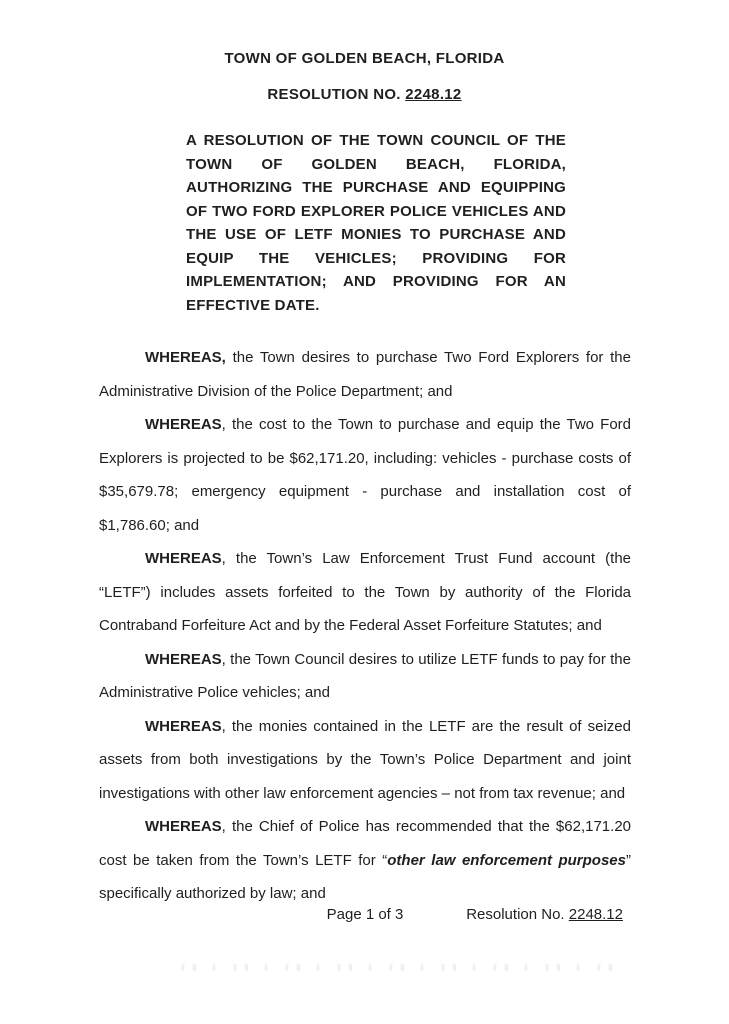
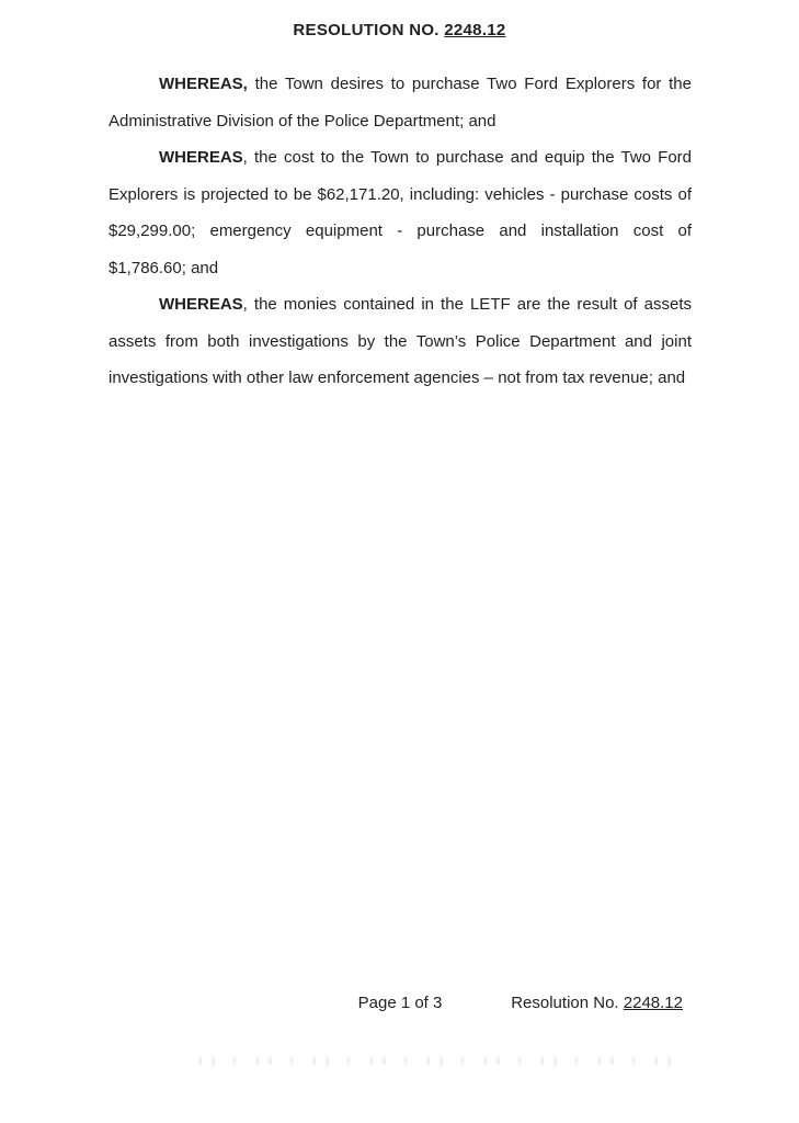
- TOWN OF GOLDEN BEACH, FLORIDA
  RESOLUTION NO. 2248.12
- A RESOLUTION OF THE TOWN COUNCIL OF THE TOWN OF GOLDEN BEACH, FLORIDA, AUTHORIZING THE PURCHASE AND EQUIPPING OF TWO FORD EXPLORER POLICE VEHICLES AND THE USE OF LETF MONIES TO PURCHASE AND EQUIP THE VEHICLES; PROVIDING FOR IMPLEMENTATION; AND PROVIDING FOR AN EFFECTIVE DATE.
  WHEREAS, the Town desires to purchase Two Ford Explorers for the Administrative Division of the Police Department; and
- WHEREAS, the cost to the Town to purchase and equip the Two Ford Explorers is projected to be $62,171.20, including: vehicles - purchase costs of $35,679.78; emergency equipment - purchase and installation cost of $1,786.60; and
+ WHEREAS, the cost to the Town to purchase and equip the Two Ford Explorers is projected to be $62,171.20, including: vehicles - purchase costs of $29,299.00; emergency equipment - purchase and installation cost of $1,786.60; and
- WHEREAS, the Town’s Law Enforcement Trust Fund account (the “LETF”) includes assets forfeited to the Town by authority of the Florida Contraband Forfeiture Act and by the Federal Asset Forfeiture Statutes; and
- WHEREAS, the Town Council desires to utilize LETF funds to pay for the Administrative Police vehicles; and
- WHEREAS, the monies contained in the LETF are the result of seized assets from both investigations by the Town’s Police Department and joint investigations with other law enforcement agencies – not from tax revenue; and
+ WHEREAS, the monies contained in the LETF are the result of assets assets from both investigations by the Town’s Police Department and joint investigations with other law enforcement agencies – not from tax revenue; and
- WHEREAS, the Chief of Police has recommended that the $62,171.20 cost be taken from the Town’s LETF for “other law enforcement purposes” specifically authorized by law; and
  Page 1 of 3
  Resolution No. 2248.12
